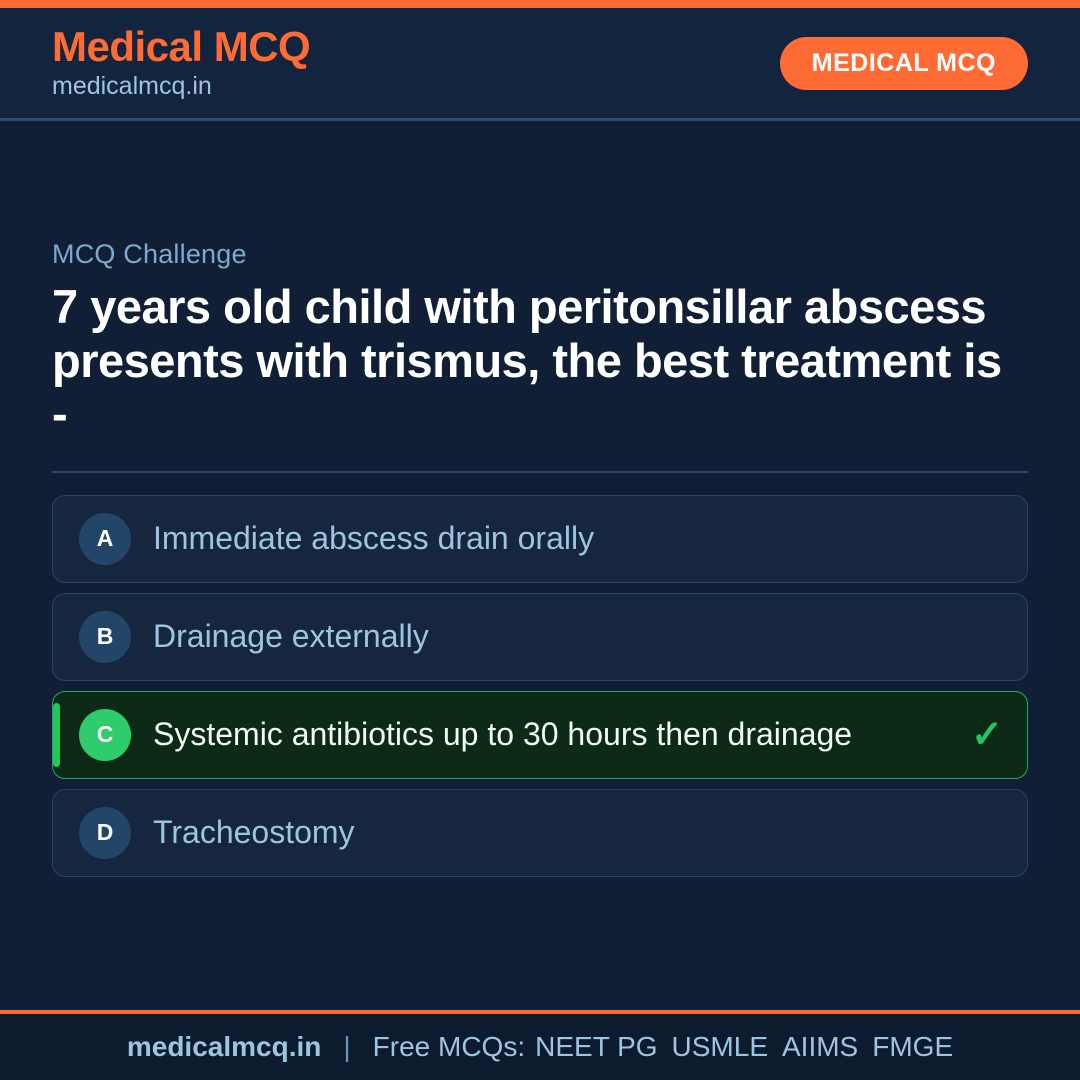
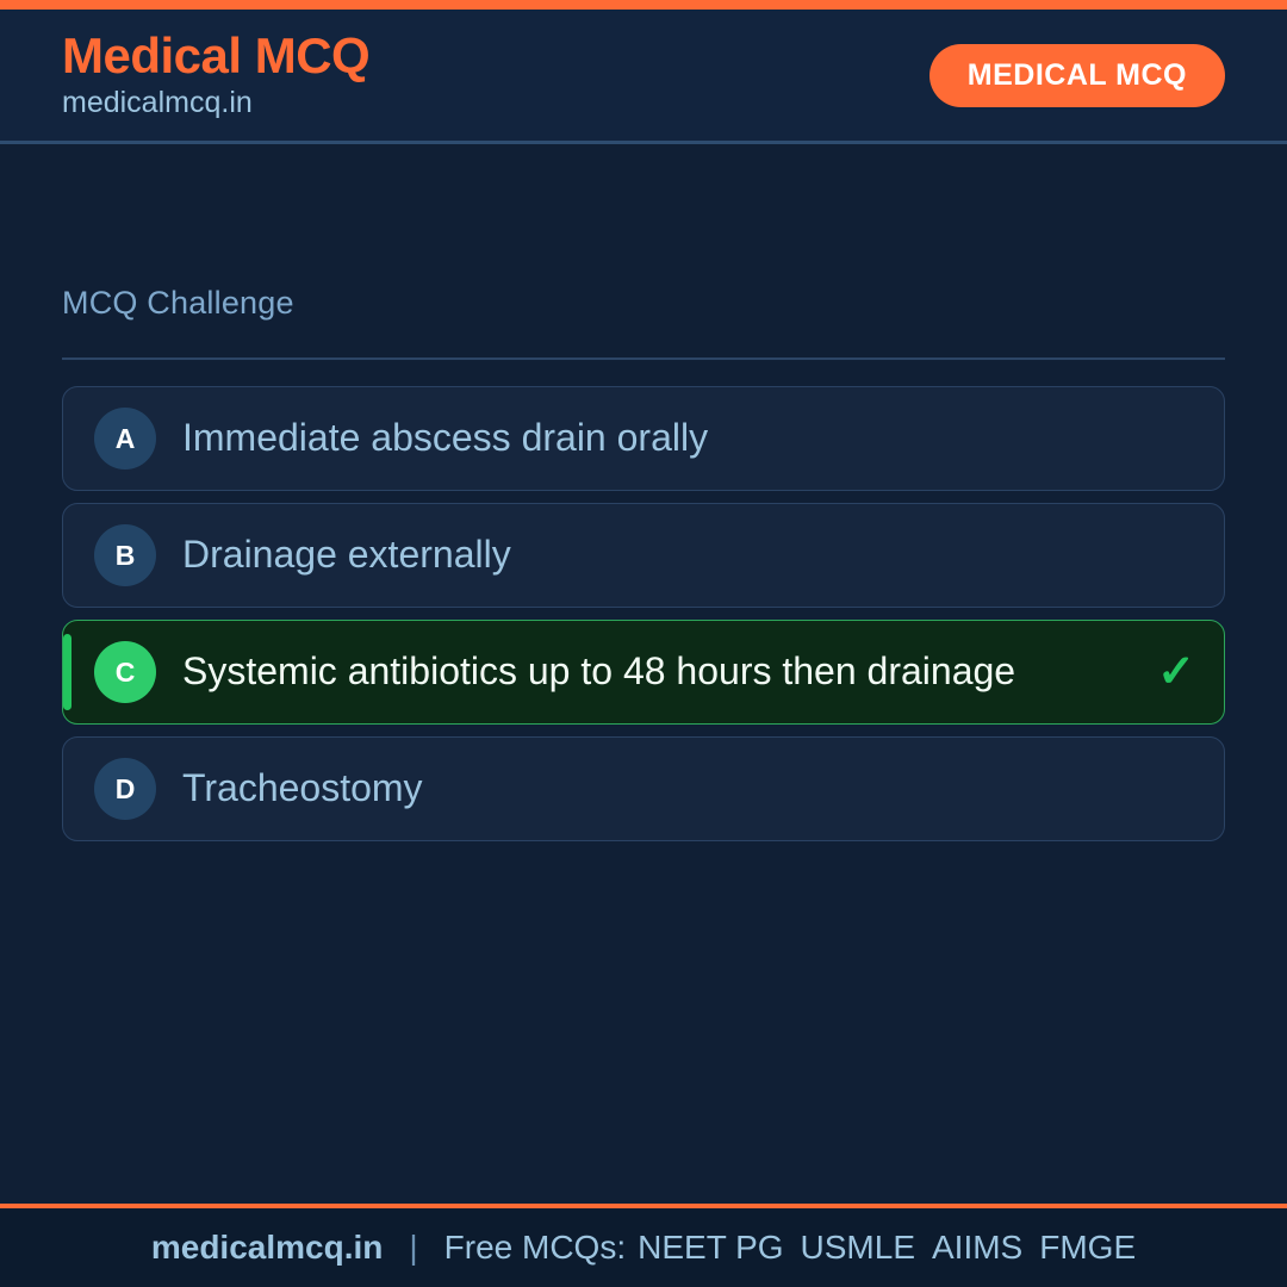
  Medical MCQ
  medicalmcq.in
  MEDICAL MCQ
  MCQ Challenge
- 7 years old child with peritonsillar abscess presents with trismus, the best treatment is -
  A
  Immediate abscess drain orally
  B
  Drainage externally
  C
- Systemic antibiotics up to 30 hours then drainage
+ Systemic antibiotics up to 48 hours then drainage
  ✓
  D
  Tracheostomy
  medicalmcq.in
  |
  Free MCQs:
  NEET PG
  USMLE
  AIIMS
  FMGE
